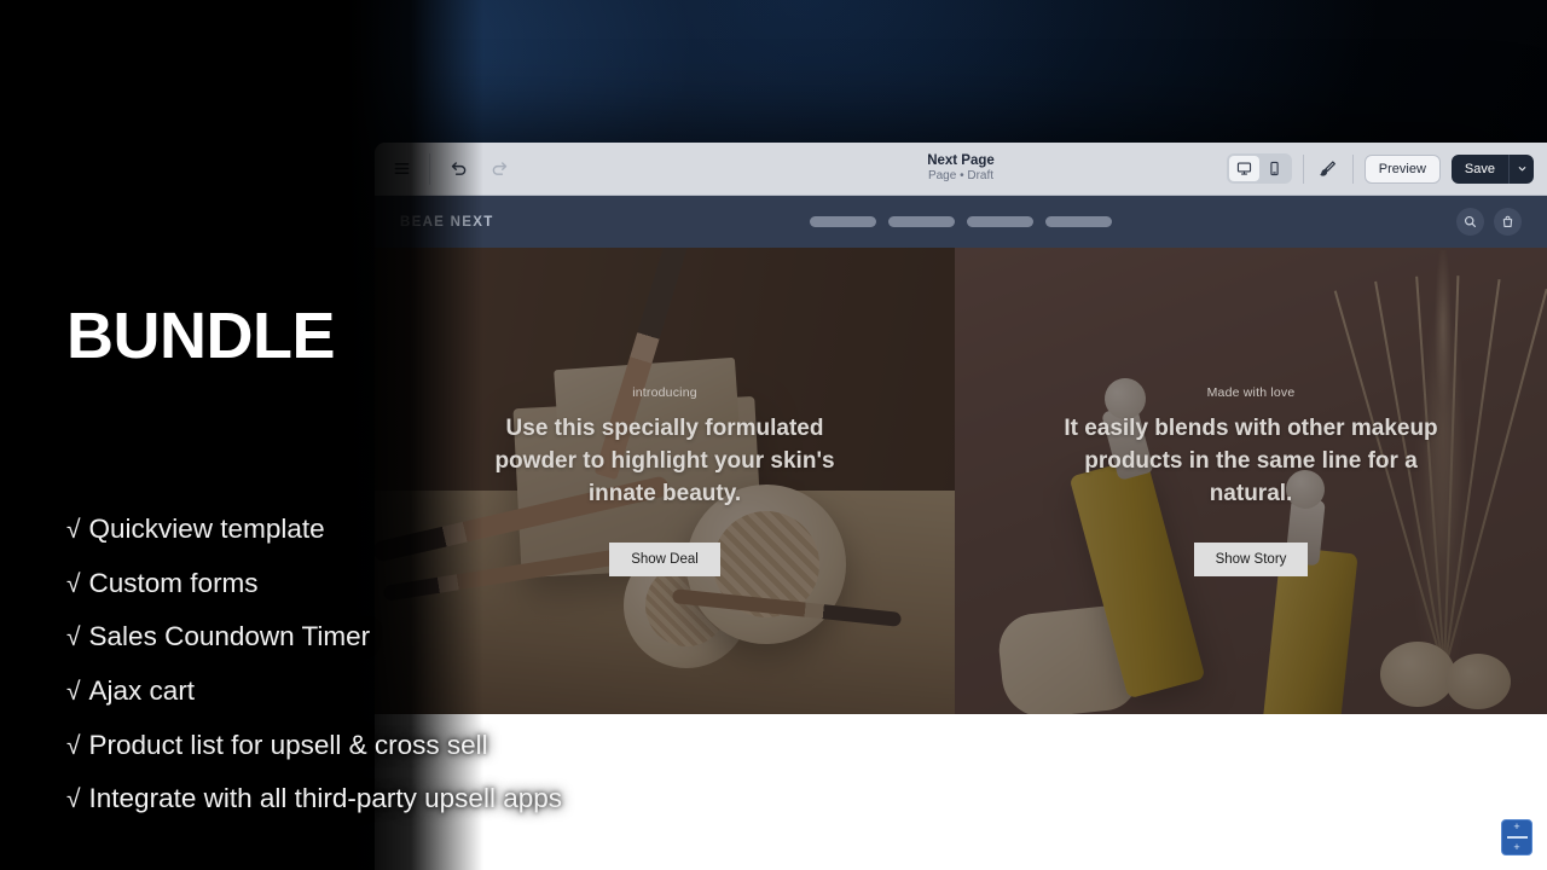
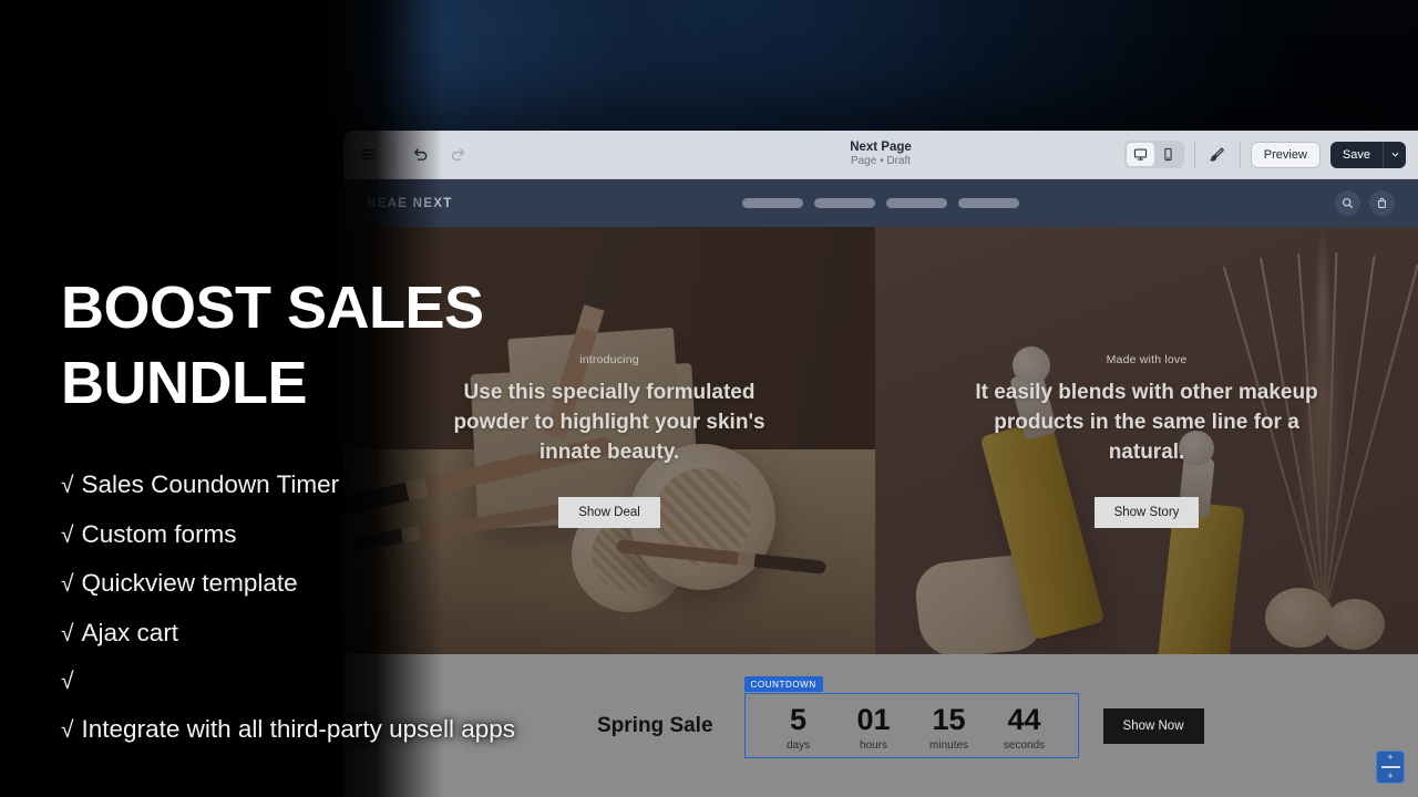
  Next Page
  Page • Draft
  Preview
  Save
  introducing
  Use this specially formulated powder to highlight your skin's innate beauty.
  Show Deal
  Made with love
  It easily blends with other makeup products in the same line for a natural.
  Show Story
+ Spring Sale
+ COUNTDOWN
+ 5
+ days
+ 01
+ hours
+ 15
+ minutes
+ 44
+ seconds
+ Show Now
  +
  +
+ BOOST SALES
  BUNDLE
  √
- Quickview template
+ Sales Coundown Timer
  √
  Custom forms
  √
- Sales Coundown Timer
+ Quickview template
  √
  Ajax cart
  √
- Product list for upsell & cross sell
  √
  Integrate with all third-party upsell apps
